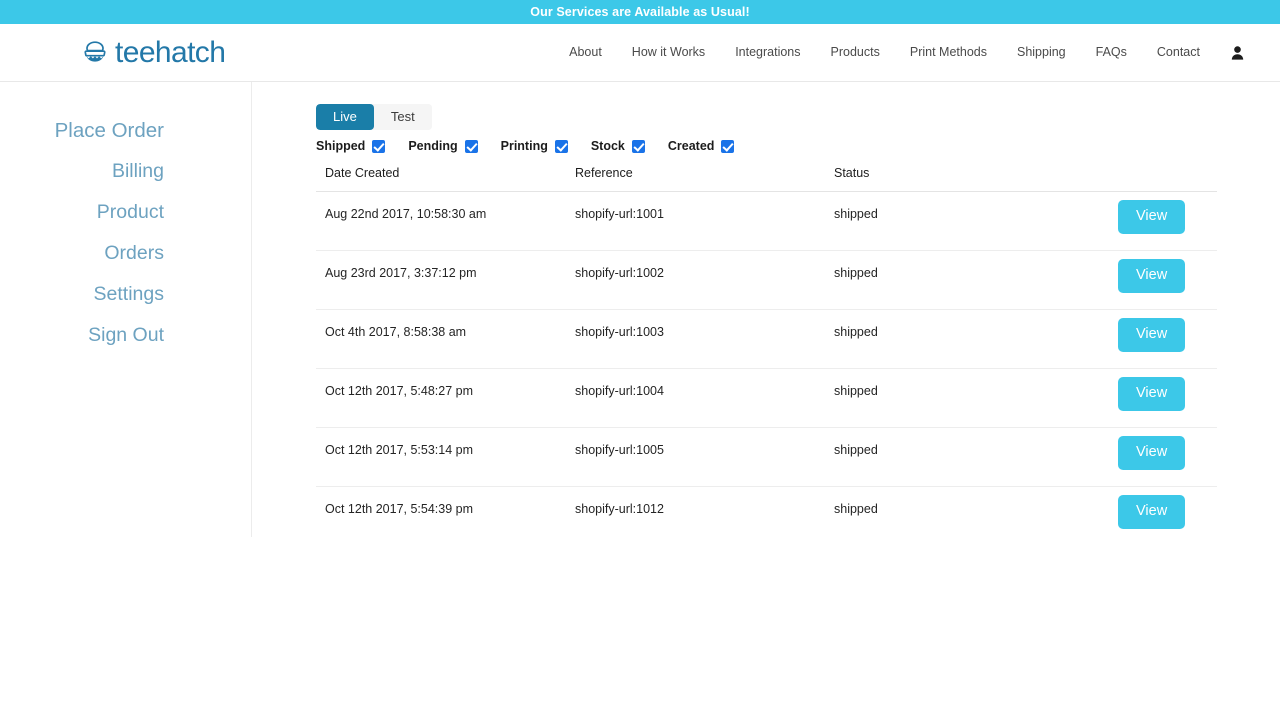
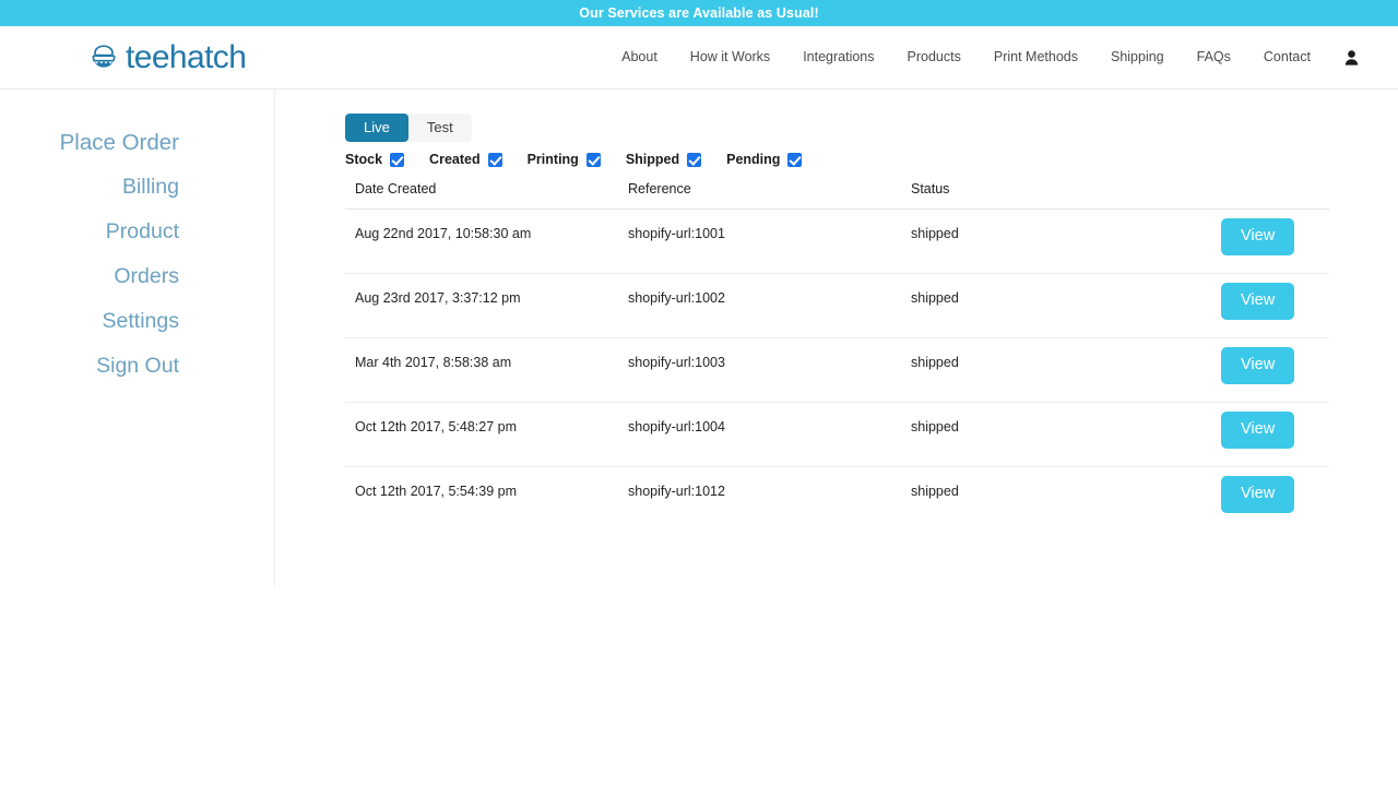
  Our Services are Available as Usual!
  teehatch
  About
  How it Works
  Integrations
  Products
  Print Methods
  Shipping
  FAQs
  Contact
  Place Order
  Billing
  Product
  Orders
  Settings
  Sign Out
  Live
  Test
- Shipped
+ Stock
- Pending
+ Created
  Printing
- Stock
+ Shipped
- Created
+ Pending
  Date Created	Reference	Status
  Aug 22nd 2017, 10:58:30 am	shopify-url:1001	shipped	View
  Aug 23rd 2017, 3:37:12 pm	shopify-url:1002	shipped	View
- Oct 4th 2017, 8:58:38 am	shopify-url:1003	shipped	View
+ Mar 4th 2017, 8:58:38 am	shopify-url:1003	shipped	View
  Oct 12th 2017, 5:48:27 pm	shopify-url:1004	shipped	View
- Oct 12th 2017, 5:53:14 pm	shopify-url:1005	shipped	View
  Oct 12th 2017, 5:54:39 pm	shopify-url:1012	shipped	View
